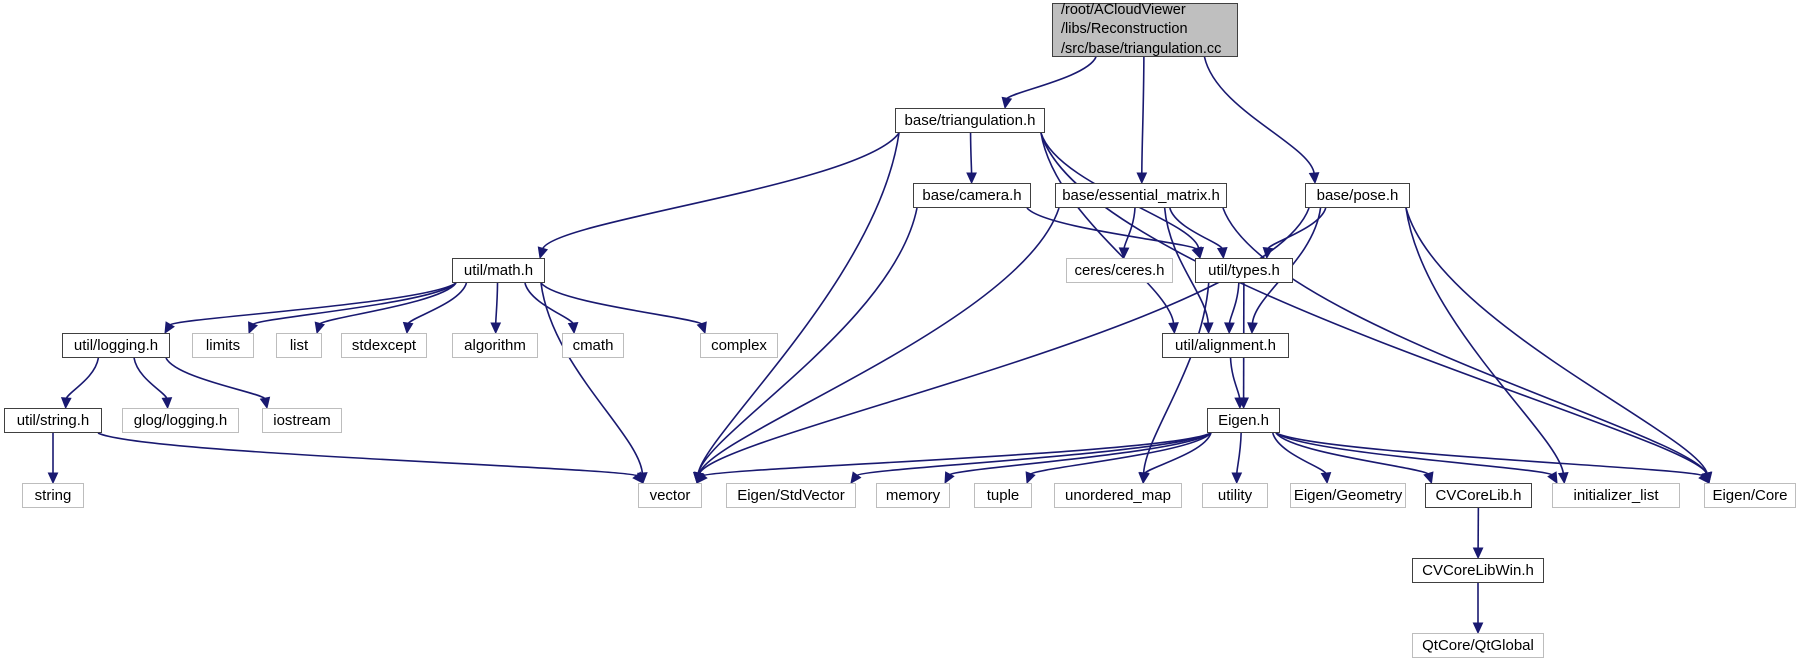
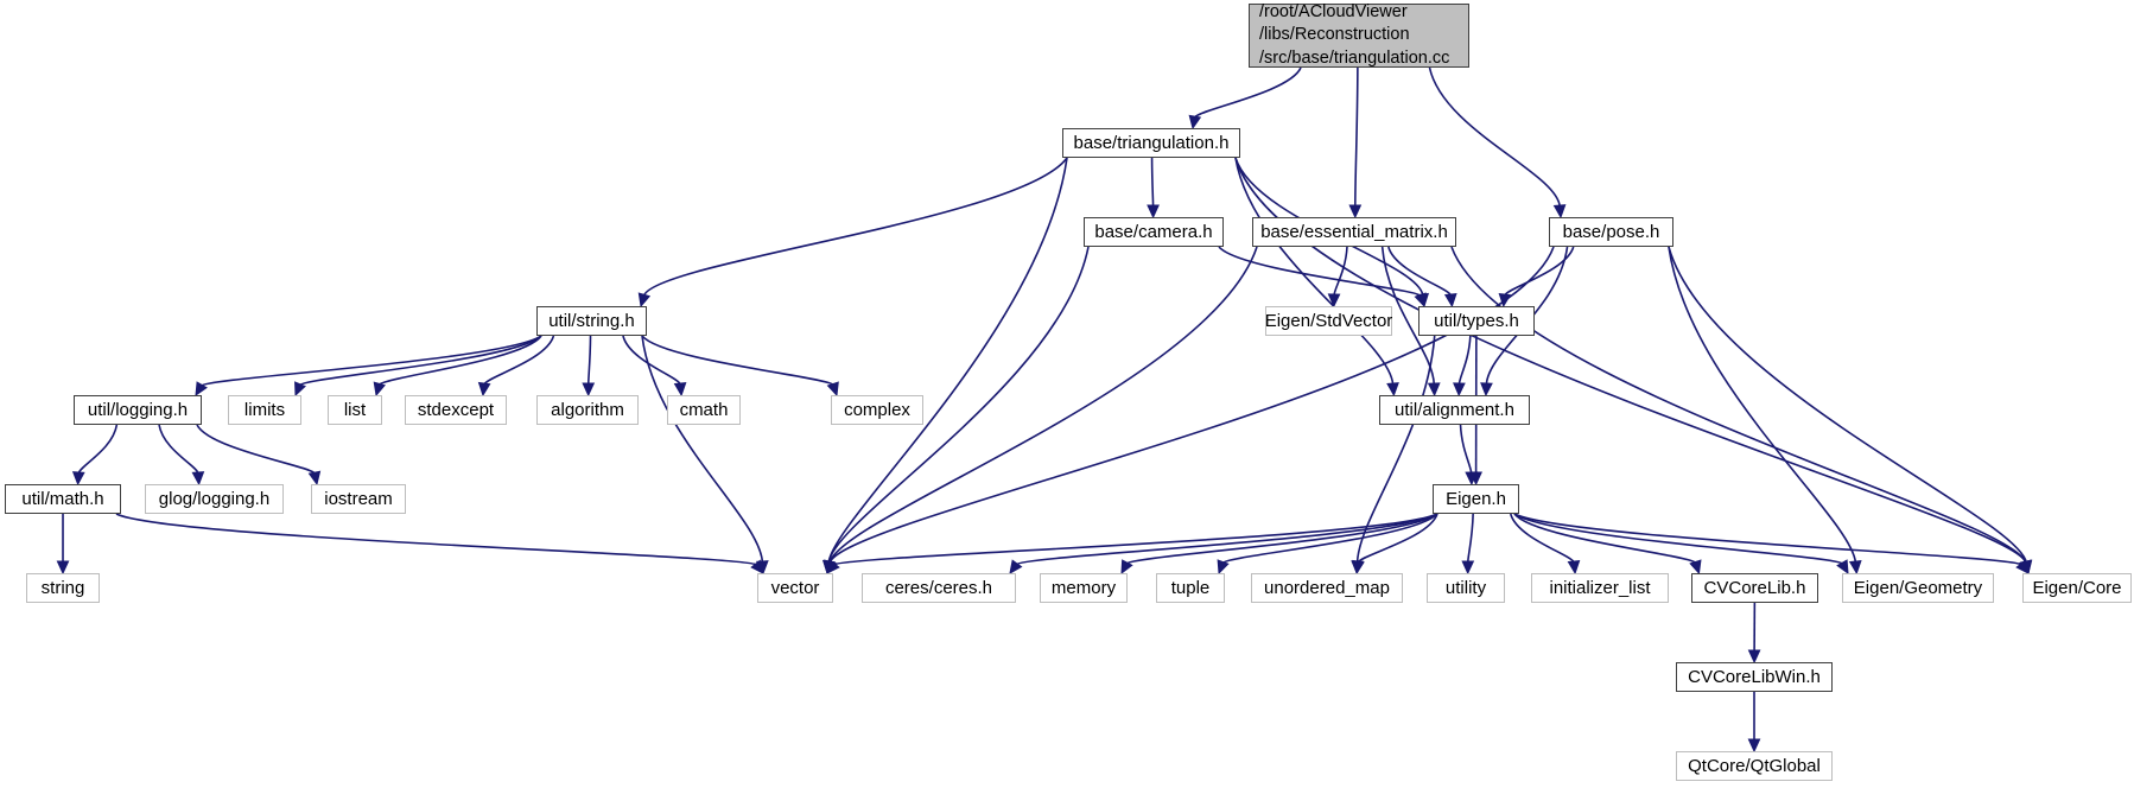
  /root/ACloudViewer
  /libs/Reconstruction
  /src/base/triangulation.cc
  base/triangulation.h
  base/camera.h
  base/essential_matrix.h
  base/pose.h
- util/math.h
+ util/string.h
- ceres/ceres.h
+ Eigen/StdVector
  util/types.h
  util/logging.h
  limits
  list
  stdexcept
  algorithm
  cmath
  complex
  util/alignment.h
- util/string.h
+ util/math.h
  glog/logging.h
  iostream
  Eigen.h
  string
  vector
- Eigen/StdVector
+ ceres/ceres.h
  memory
  tuple
  unordered_map
  utility
- Eigen/Geometry
+ initializer_list
  CVCoreLib.h
- initializer_list
+ Eigen/Geometry
  Eigen/Core
  CVCoreLibWin.h
  QtCore/QtGlobal
